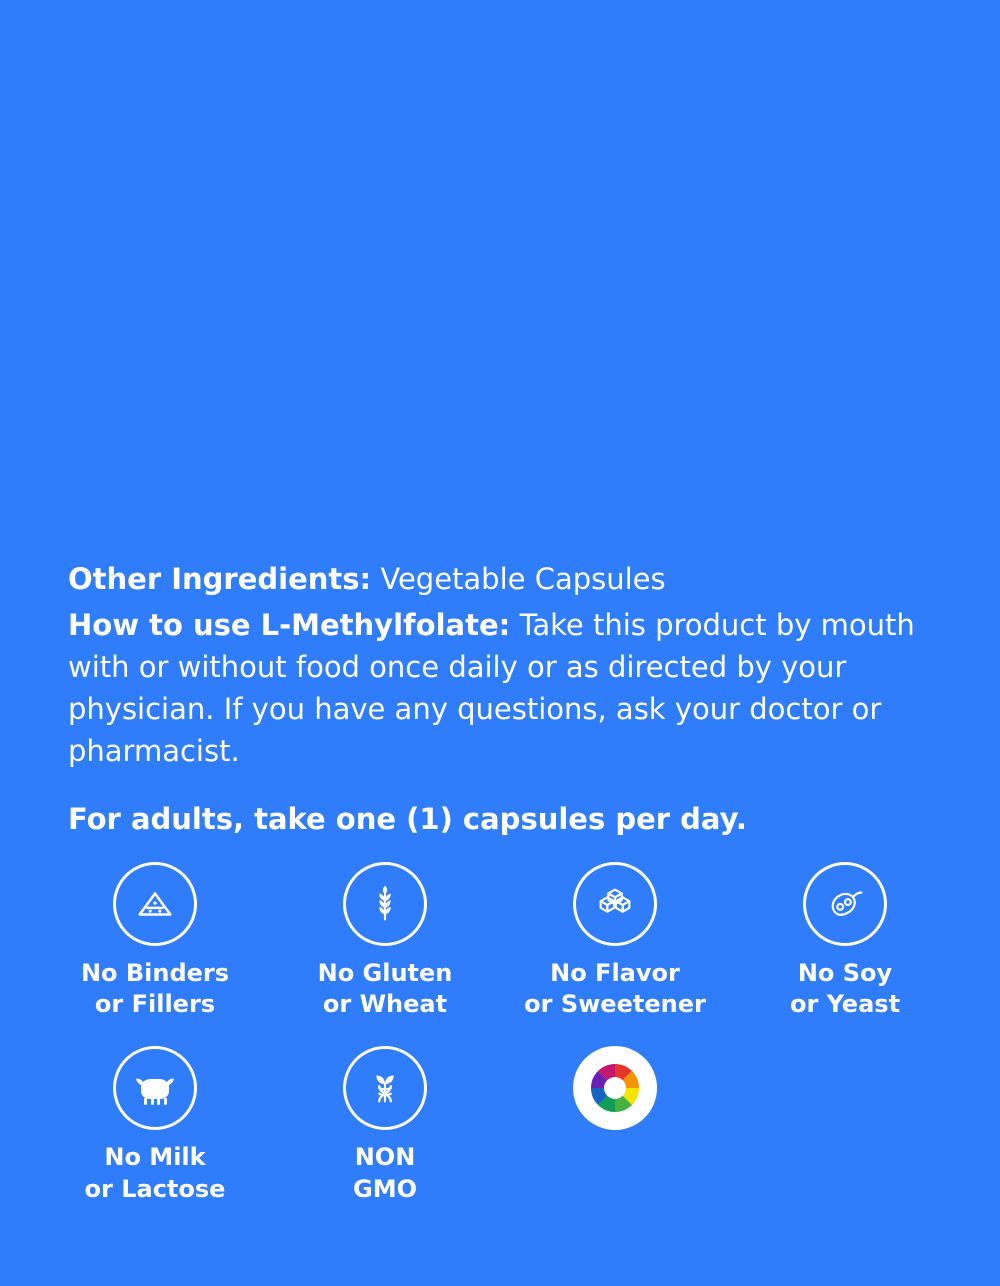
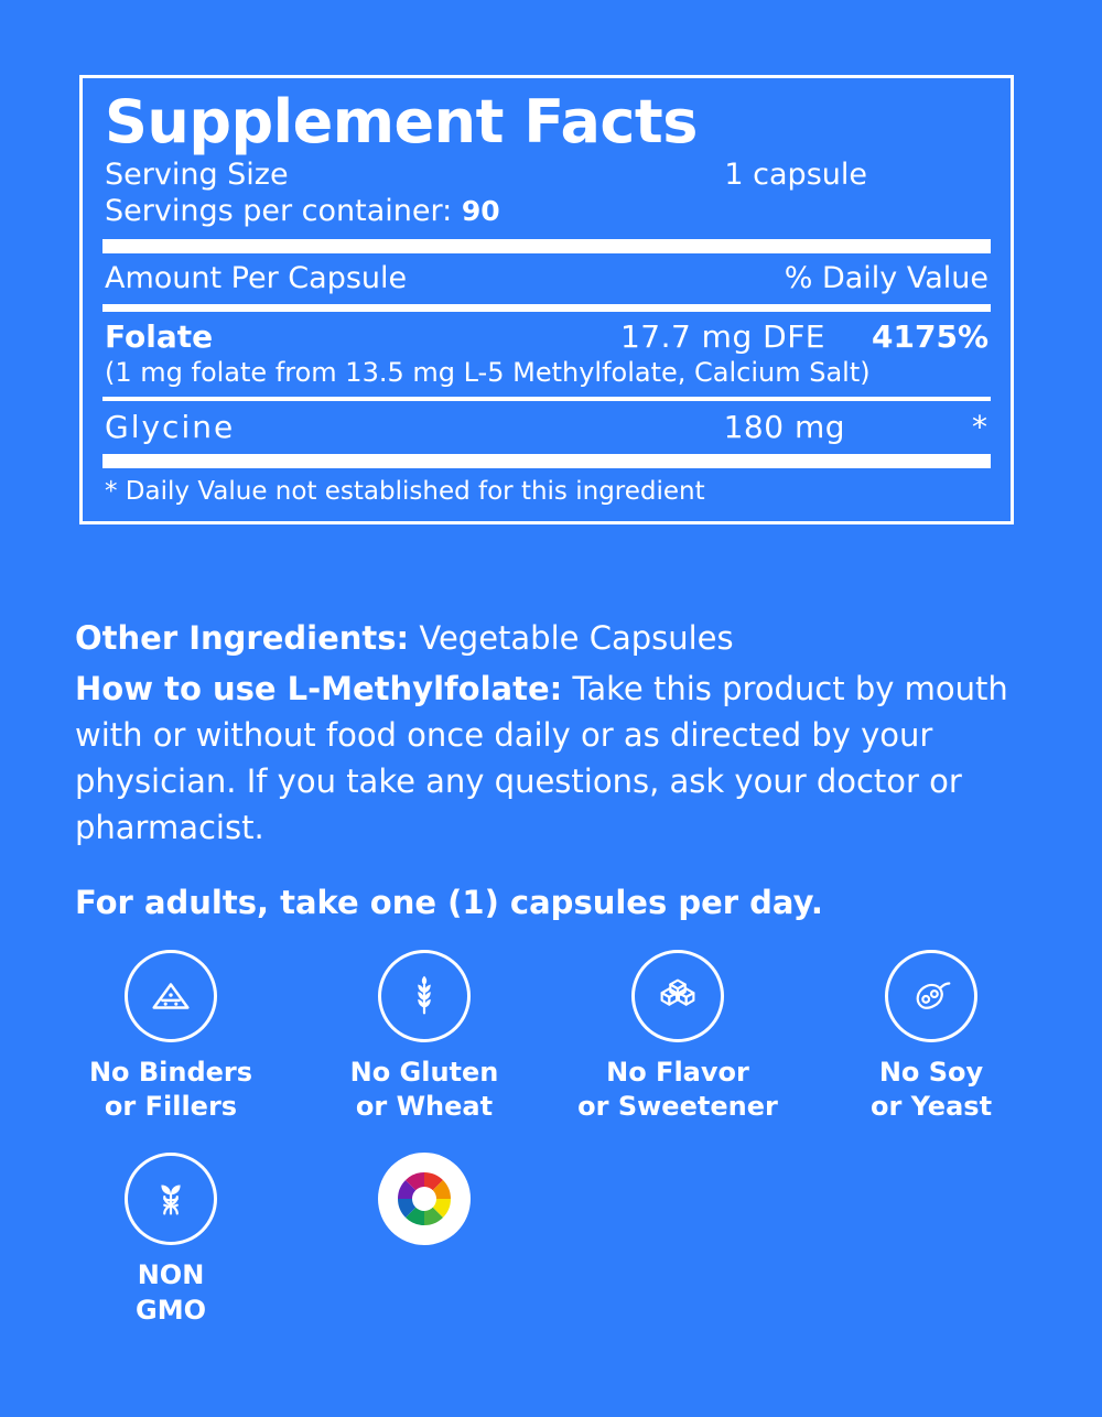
+ Supplement Facts
+ Serving Size
+ 1 capsule
+ Servings per container: 90
+ Amount Per Capsule
+ % Daily Value
+ Folate
+ 17.7 mg DFE
+ 4175%
+ (1 mg folate from 13.5 mg L-5 Methylfolate, Calcium Salt)
+ Glycine
+ 180 mg
+ *
+ * Daily Value not established for this ingredient
  Other Ingredients: Vegetable Capsules
- How to use L-Methylfolate: Take this product by mouth with or without food once daily or as directed by your physician. If you have any questions, ask your doctor or pharmacist.
+ How to use L-Methylfolate: Take this product by mouth with or without food once daily or as directed by your physician. If you take any questions, ask your doctor or pharmacist.
  For adults, take one (1) capsules per day.
  No Binders
  or Fillers
  No Gluten
  or Wheat
  No Flavor
  or Sweetener
  No Soy
  or Yeast
- No Milk
- or Lactose
  NON
  GMO
